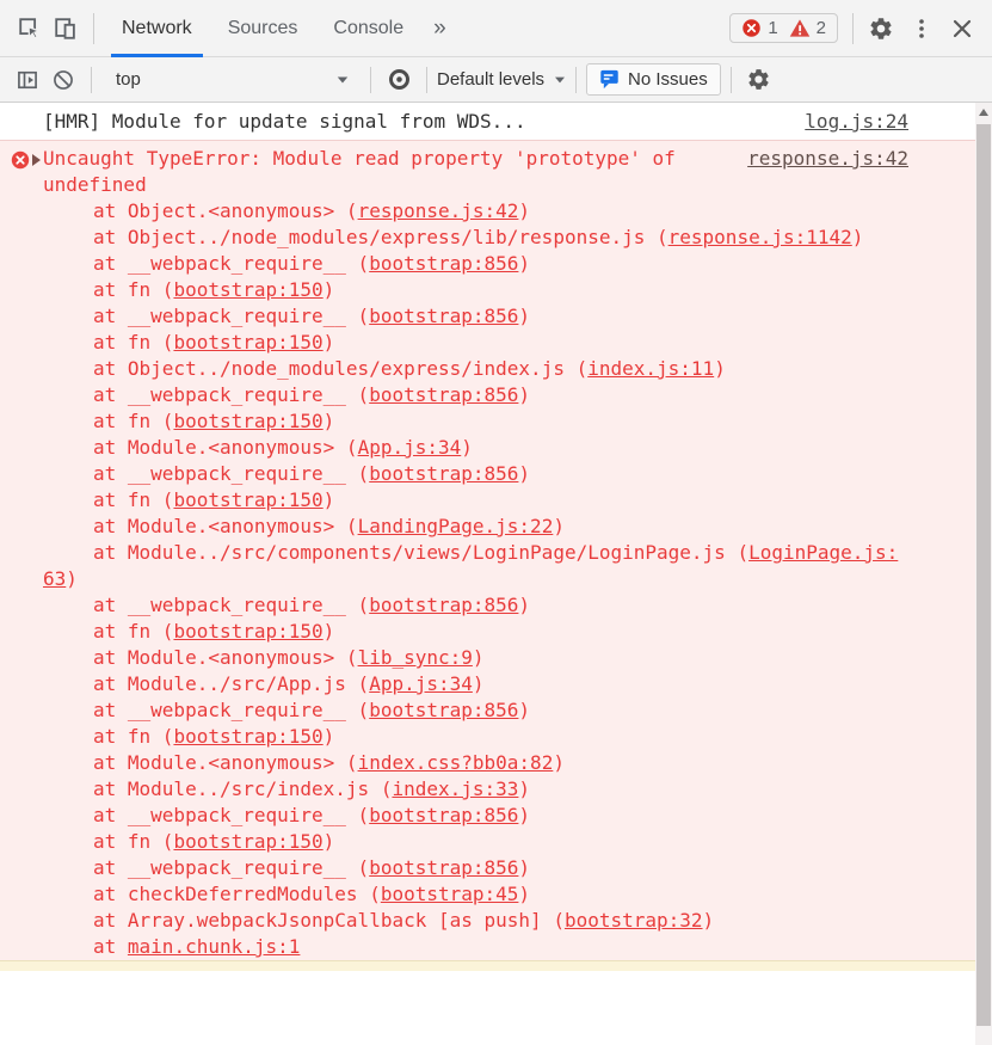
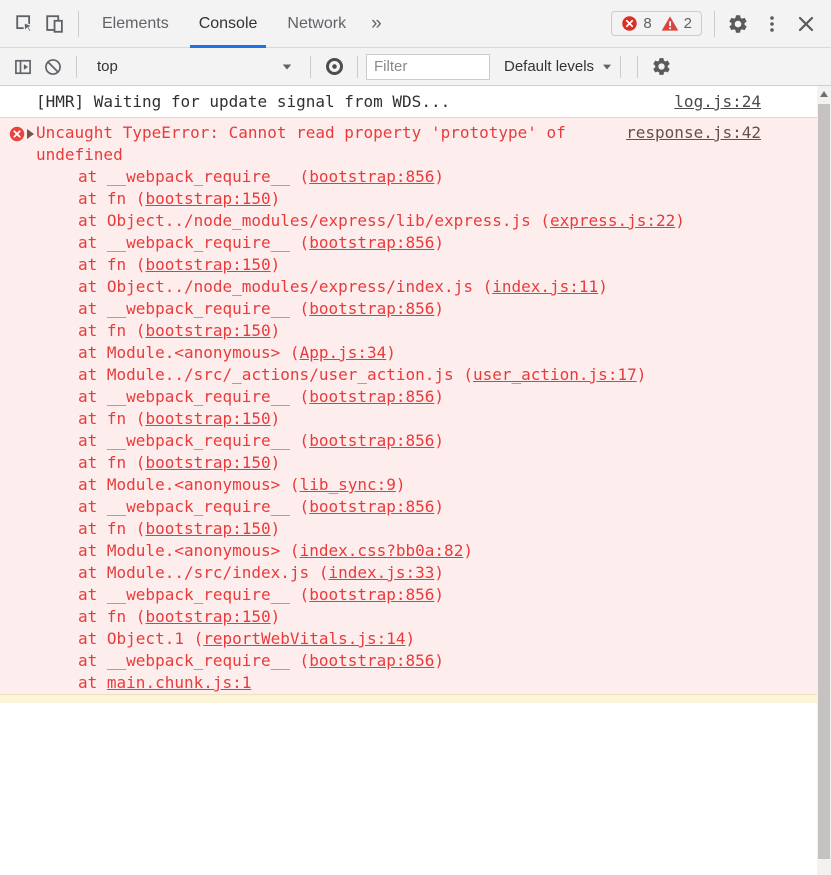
+ Elements
- Network
+ Console
- Sources
- Console
+ Network
  »
- 1
+ 8
  2
  top
+ Filter
  Default levels
- No Issues
- [HMR] Module for update signal from WDS...
+ [HMR] Waiting for update signal from WDS...
  log.js:24
- Uncaught TypeError: Module read property 'prototype' of
+ Uncaught TypeError: Cannot read property 'prototype' of
  response.js:42
  undefined
- at Object.<anonymous> (response.js:42)
- at Object../node_modules/express/lib/response.js (response.js:1142)
  at __webpack_require__ (bootstrap:856)
  at fn (bootstrap:150)
+ at Object../node_modules/express/lib/express.js (express.js:22)
  at __webpack_require__ (bootstrap:856)
  at fn (bootstrap:150)
  at Object../node_modules/express/index.js (index.js:11)
  at __webpack_require__ (bootstrap:856)
  at fn (bootstrap:150)
  at Module.<anonymous> (App.js:34)
+ at Module../src/_actions/user_action.js (user_action.js:17)
  at __webpack_require__ (bootstrap:856)
  at fn (bootstrap:150)
- at Module.<anonymous> (LandingPage.js:22)
- at Module../src/components/views/LoginPage/LoginPage.js (LoginPage.js:
- 63)
  at __webpack_require__ (bootstrap:856)
  at fn (bootstrap:150)
  at Module.<anonymous> (lib_sync:9)
- at Module../src/App.js (App.js:34)
  at __webpack_require__ (bootstrap:856)
  at fn (bootstrap:150)
  at Module.<anonymous> (index.css?bb0a:82)
  at Module../src/index.js (index.js:33)
  at __webpack_require__ (bootstrap:856)
  at fn (bootstrap:150)
+ at Object.1 (reportWebVitals.js:14)
  at __webpack_require__ (bootstrap:856)
- at checkDeferredModules (bootstrap:45)
- at Array.webpackJsonpCallback [as push] (bootstrap:32)
  at main.chunk.js:1
